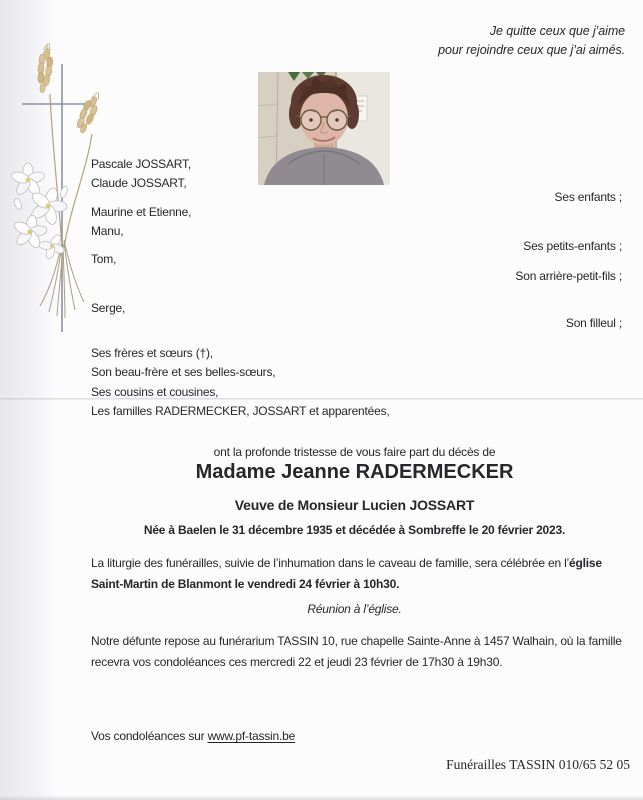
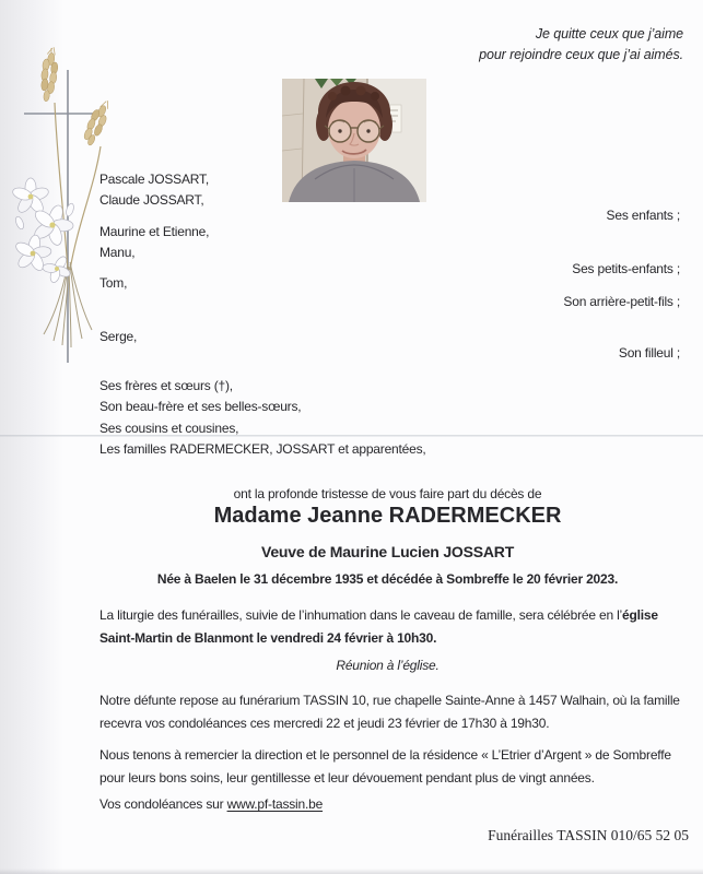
  Je quitte ceux que j’aime
  pour rejoindre ceux que j’ai aimés.
  Pascale JOSSART,
  Claude JOSSART,
  Maurine et Etienne,
  Manu,
  Tom,
  Serge,
  Ses enfants ;
  Ses petits-enfants ;
  Son arrière-petit-fils ;
  Son filleul ;
  Ses frères et sœurs (†),
  Son beau-frère et ses belles-sœurs,
  Ses cousins et cousines,
  Les familles RADERMECKER, JOSSART et apparentées,
  ont la profonde tristesse de vous faire part du décès de
  Madame Jeanne RADERMECKER
- Veuve de Monsieur Lucien JOSSART
+ Veuve de Maurine Lucien JOSSART
  Née à Baelen le 31 décembre 1935 et décédée à Sombreffe le 20 février 2023.
  La liturgie des funérailles, suivie de l’inhumation dans le caveau de famille, sera célébrée en l’église
  Saint-Martin de Blanmont le vendredi 24 février à 10h30.
  Réunion à l’église.
  Notre défunte repose au funérarium TASSIN 10, rue chapelle Sainte-Anne à 1457 Walhain, où la famille
  recevra vos condoléances ces mercredi 22 et jeudi 23 février de 17h30 à 19h30.
+ Nous tenons à remercier la direction et le personnel de la résidence « L’Etrier d’Argent » de Sombreffe
+ pour leurs bons soins, leur gentillesse et leur dévouement pendant plus de vingt années.
  Vos condoléances sur www.pf-tassin.be
  Funérailles TASSIN 010/65 52 05
